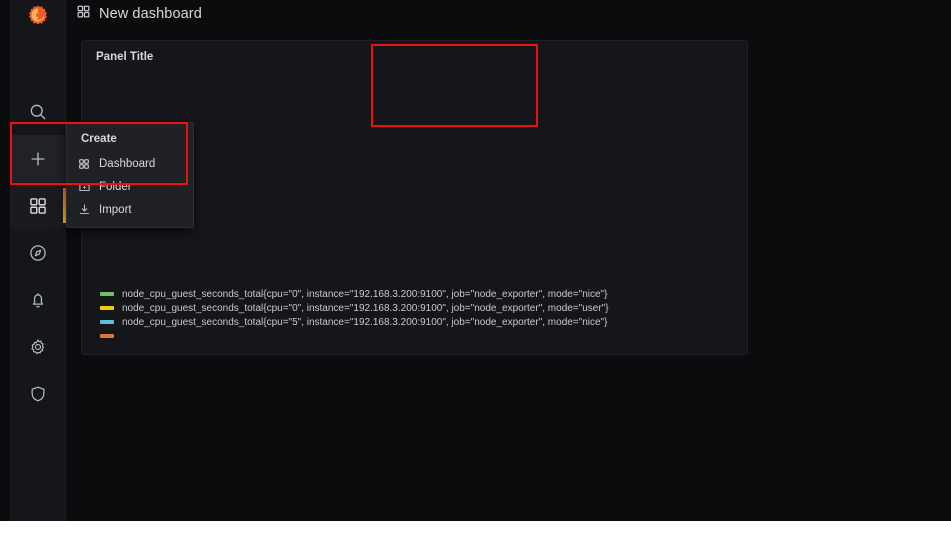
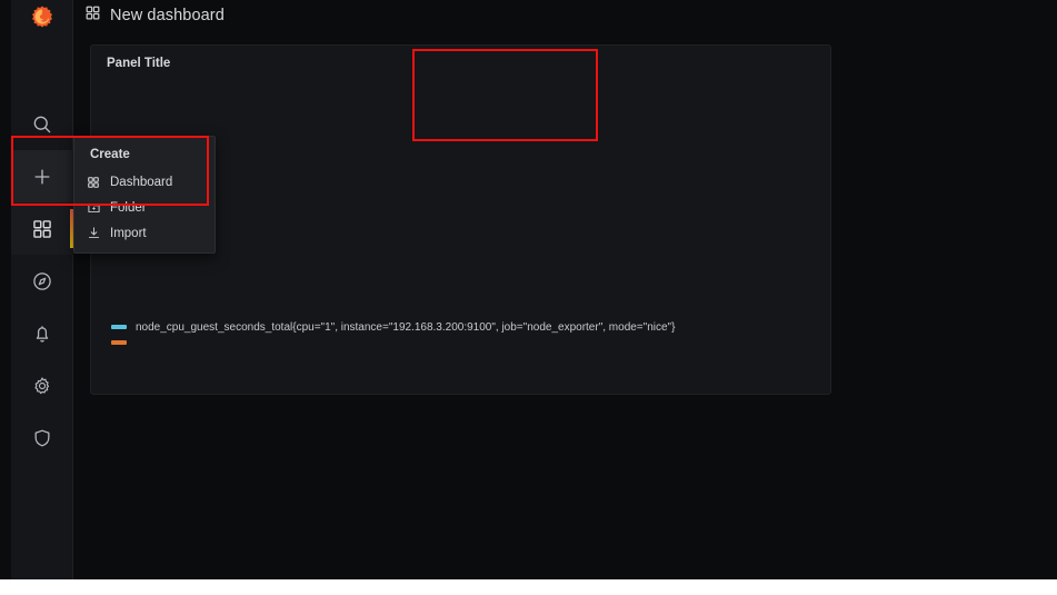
  New dashboard
  Panel Title
- node_cpu_guest_seconds_total{cpu="0", instance="192.168.3.200:9100", job="node_exporter", mode="nice"}
- node_cpu_guest_seconds_total{cpu="0", instance="192.168.3.200:9100", job="node_exporter", mode="user"}
- node_cpu_guest_seconds_total{cpu="5", instance="192.168.3.200:9100", job="node_exporter", mode="nice"}
+ node_cpu_guest_seconds_total{cpu="1", instance="192.168.3.200:9100", job="node_exporter", mode="nice"}
  Create
  Dashboard
  Folder
  Import
